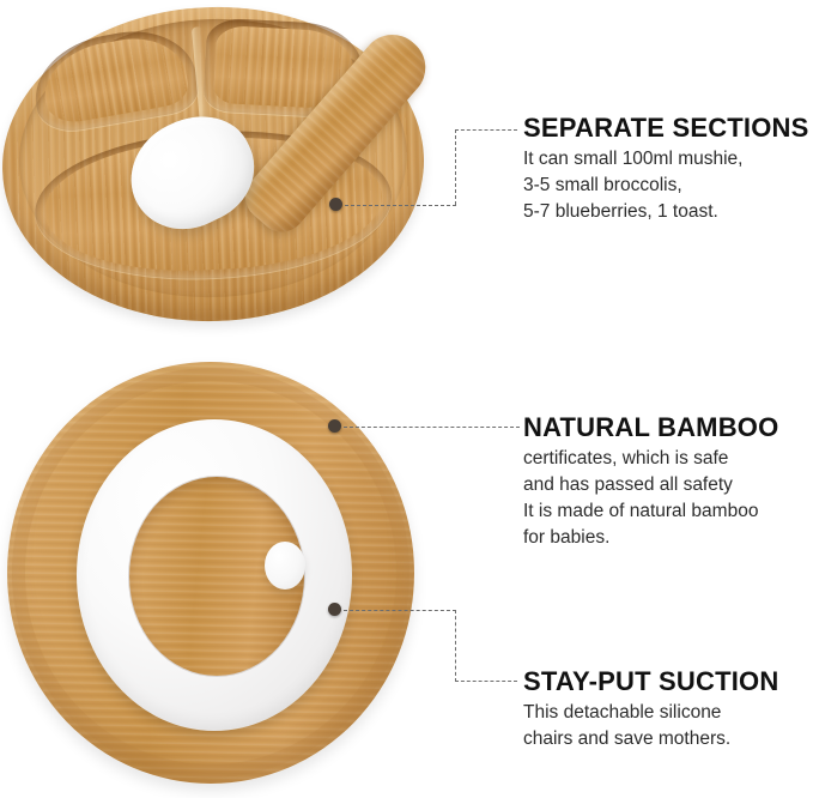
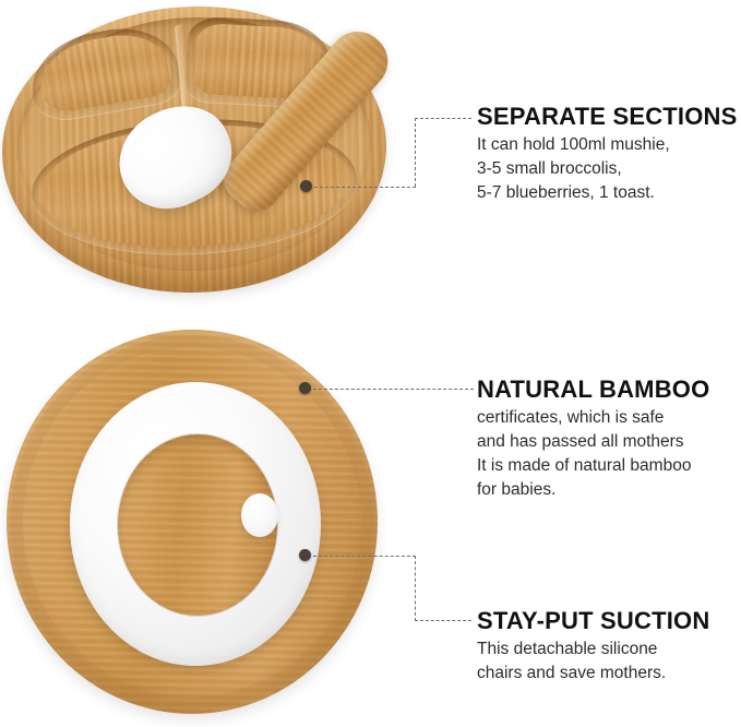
  SEPARATE SECTIONS
- It can small 100ml mushie,
+ It can hold 100ml mushie,
  3-5 small broccolis,
  5-7 blueberries, 1 toast.
  NATURAL BAMBOO
  certificates, which is safe
- and has passed all safety
+ and has passed all mothers
  It is made of natural bamboo
  for babies.
  STAY-PUT SUCTION
  This detachable silicone
  chairs and save mothers.
